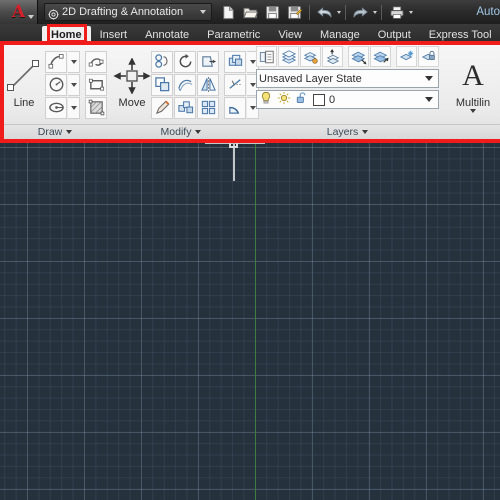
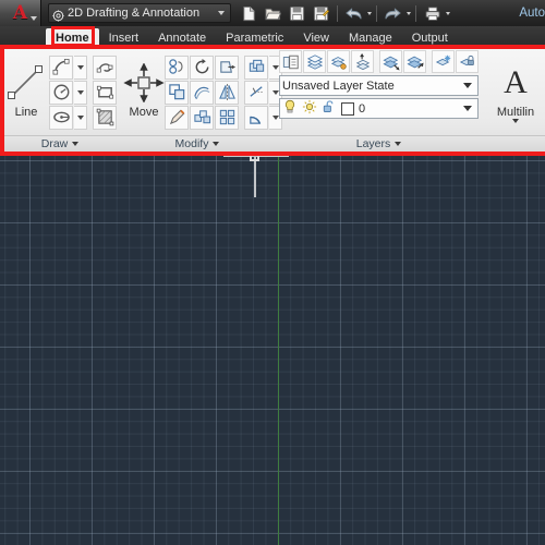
  A
  2D Drafting & Annotation
  Auto
  Home
  Insert
  Annotate
  Parametric
  View
  Manage
  Output
- Express Tool
  Line
  Draw
  Move
  Modify
  Unsaved Layer State
  0
  Layers
  A
  Multilin
